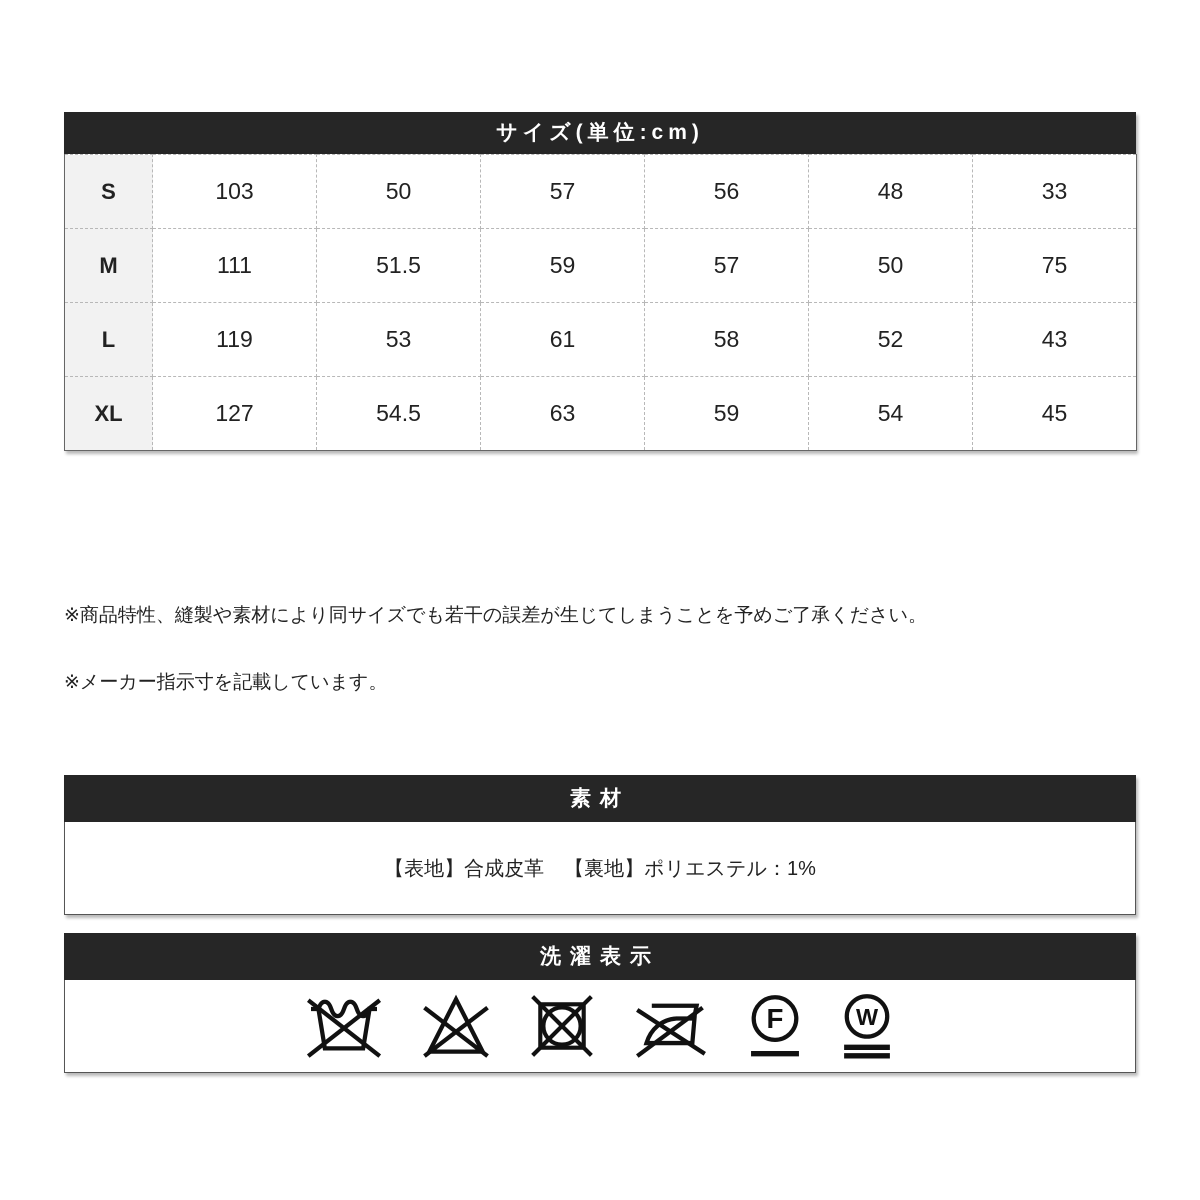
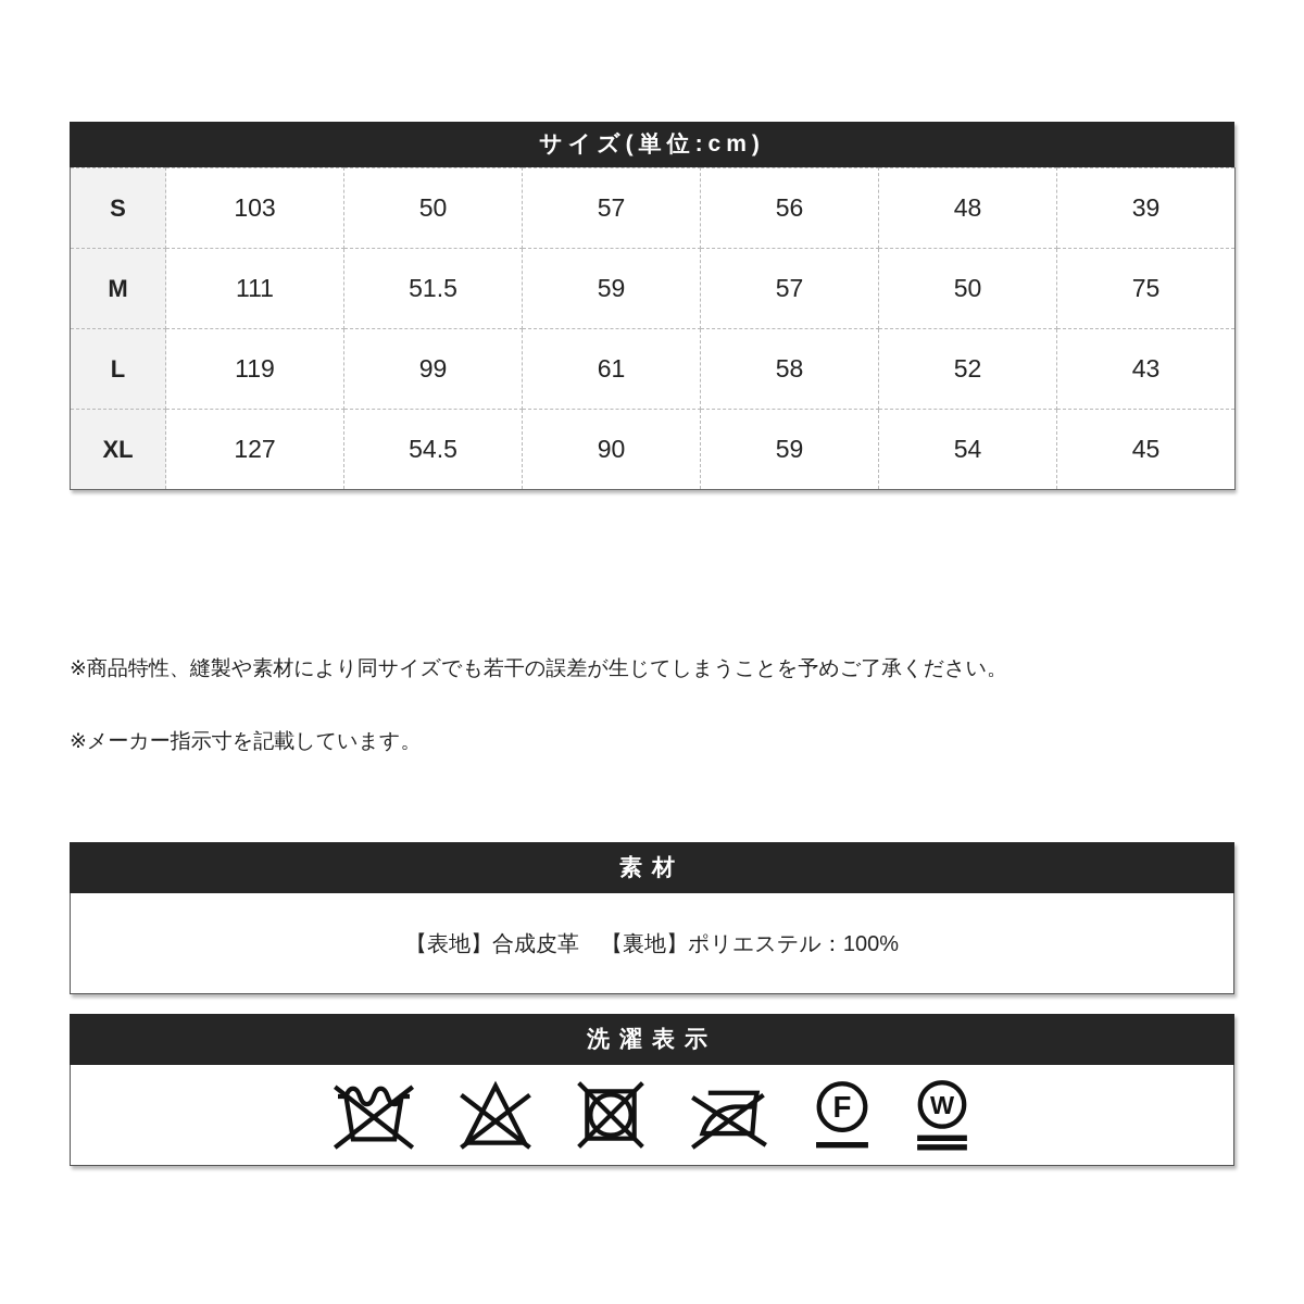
  サイズ(単位:cm)
- S	103	50	57	56	48	33
+ S	103	50	57	56	48	39
  M	111	51.5	59	57	50	75
- L	119	53	61	58	52	43
+ L	119	99	61	58	52	43
- XL	127	54.5	63	59	54	45
+ XL	127	54.5	90	59	54	45
  ※商品特性、縫製や素材により同サイズでも若干の誤差が生じてしまうことを予めご了承ください。
  ※メーカー指示寸を記載しています。
  素材
- 【表地】合成皮革 【裏地】ポリエステル：1%
+ 【表地】合成皮革 【裏地】ポリエステル：100%
  洗濯表示
  F
  W
